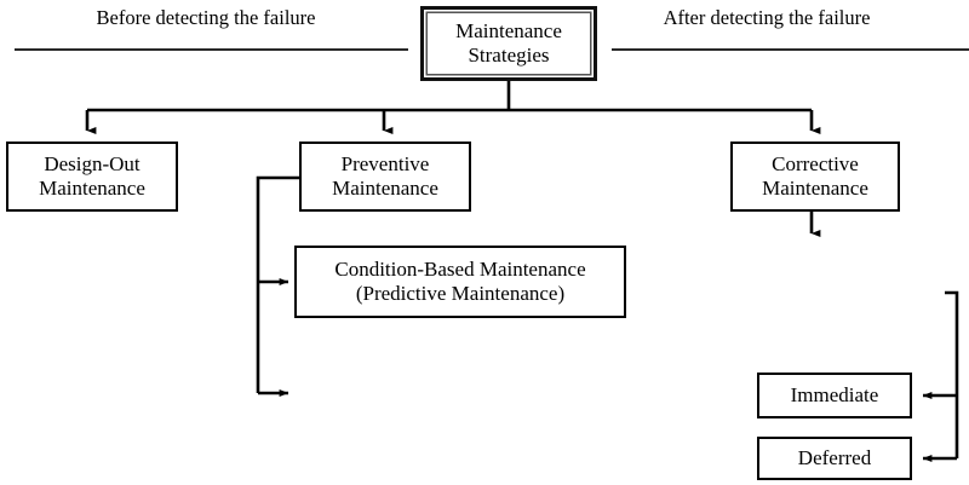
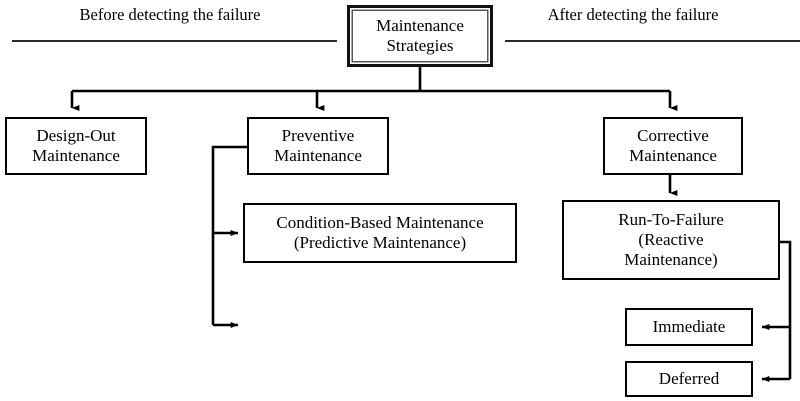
  Before detecting the failure
  After detecting the failure
  Maintenance
  Strategies
  Design-Out
  Maintenance
  Preventive
  Maintenance
  Corrective
  Maintenance
  Condition-Based Maintenance
  (Predictive Maintenance)
+ Run-To-Failure
+ (Reactive
+ Maintenance)
  Immediate
  Deferred
